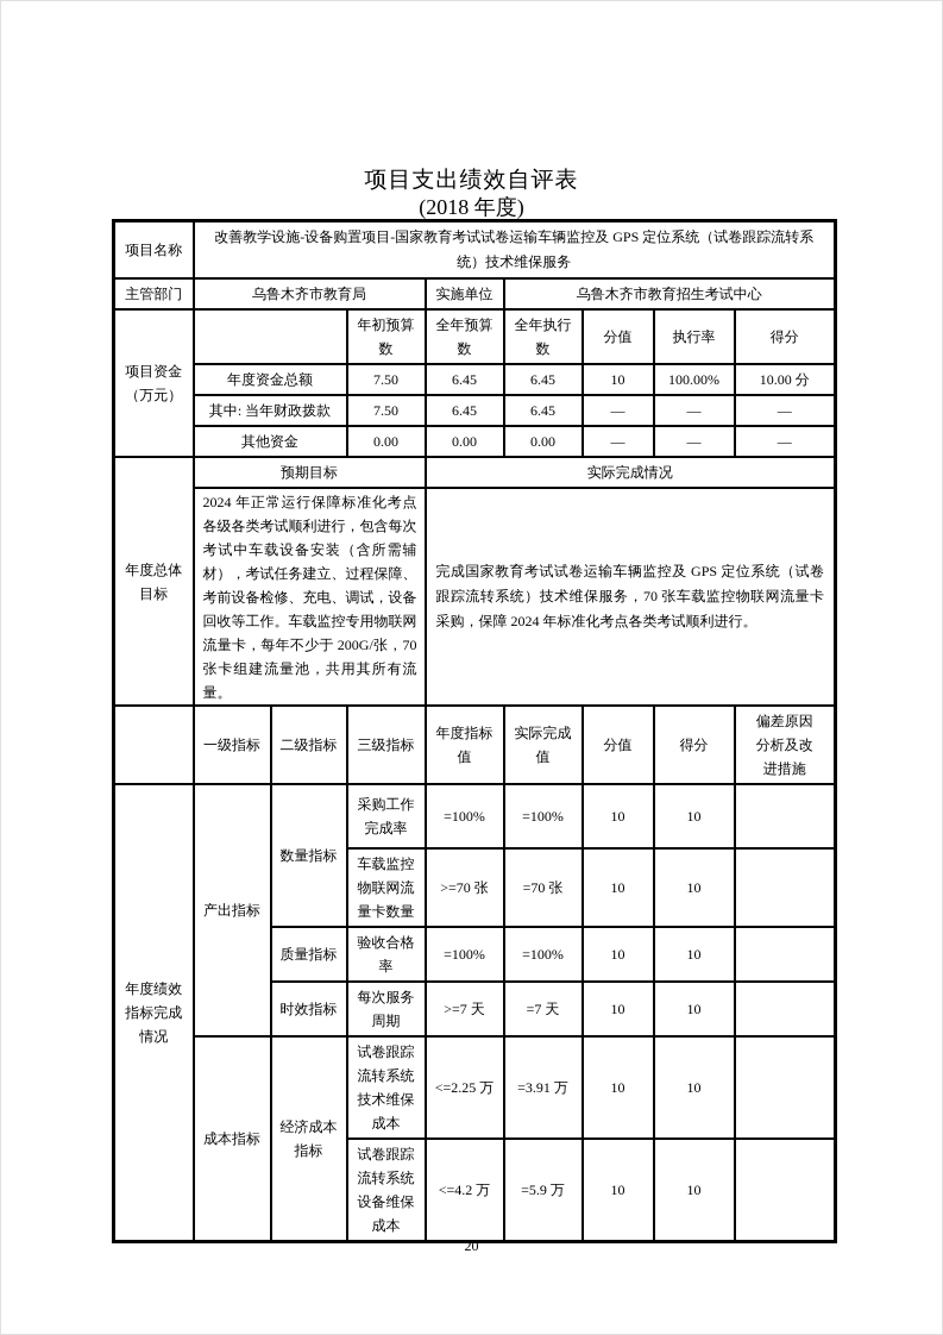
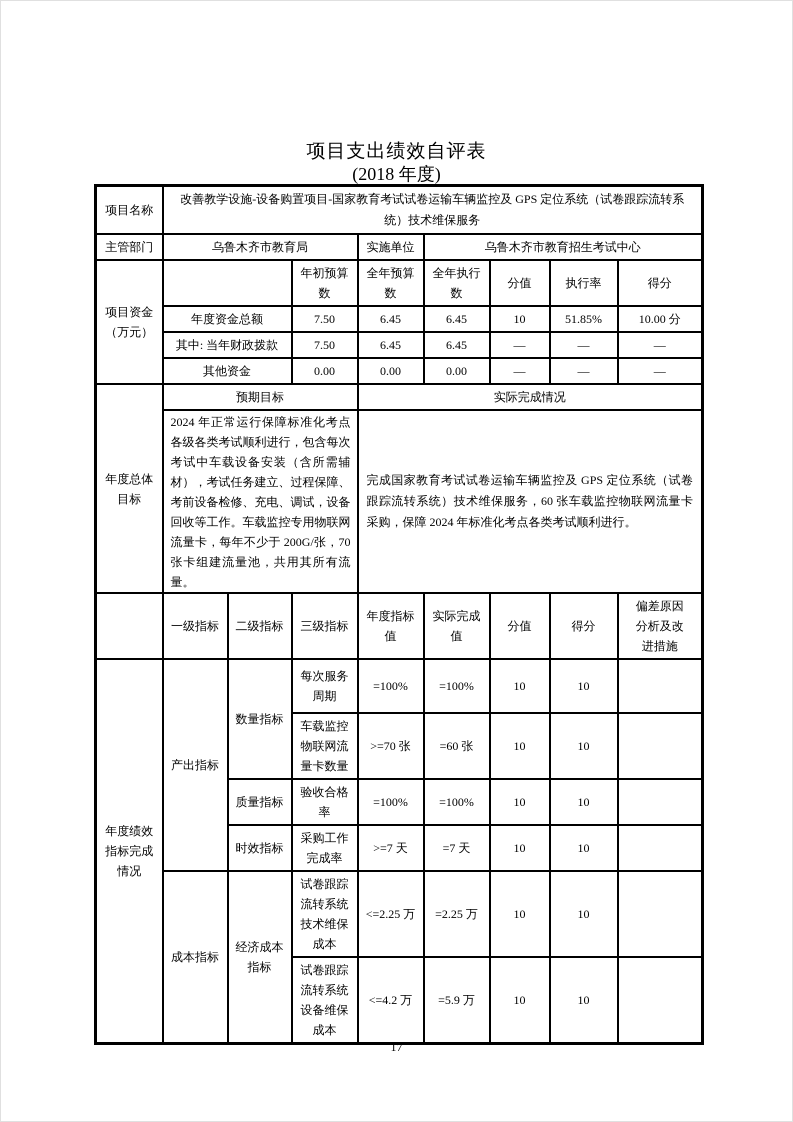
  项目支出绩效自评表
  (2018 年度)
  项目名称	改善教学设施-设备购置项目-国家教育考试试卷运输车辆监控及 GPS 定位系统（试卷跟踪流转系统）技术维保服务
  主管部门	乌鲁木齐市教育局	实施单位	乌鲁木齐市教育招生考试中心
  项目资金（万元）		年初预算数	全年预算数	全年执行数	分值	执行率	得分
- 年度资金总额	7.50	6.45	6.45	10	100.00%	10.00 分
+ 年度资金总额	7.50	6.45	6.45	10	51.85%	10.00 分
  其中: 当年财政拨款	7.50	6.45	6.45	—	—	—
  其他资金	0.00	0.00	0.00	—	—	—
  年度总体目标	预期目标	实际完成情况
- 2024 年正常运行保障标准化考点各级各类考试顺利进行，包含每次考试中车载设备安装（含所需辅材），考试任务建立、过程保障、考前设备检修、充电、调试，设备回收等工作。车载监控专用物联网流量卡，每年不少于 200G/张，70 张卡组建流量池，共用其所有流量。	完成国家教育考试试卷运输车辆监控及 GPS 定位系统（试卷跟踪流转系统）技术维保服务，70 张车载监控物联网流量卡采购，保障 2024 年标准化考点各类考试顺利进行。
+ 2024 年正常运行保障标准化考点各级各类考试顺利进行，包含每次考试中车载设备安装（含所需辅材），考试任务建立、过程保障、考前设备检修、充电、调试，设备回收等工作。车载监控专用物联网流量卡，每年不少于 200G/张，70 张卡组建流量池，共用其所有流量。	完成国家教育考试试卷运输车辆监控及 GPS 定位系统（试卷跟踪流转系统）技术维保服务，60 张车载监控物联网流量卡采购，保障 2024 年标准化考点各类考试顺利进行。
  	一级指标	二级指标	三级指标	年度指标值	实际完成值	分值	得分	偏差原因分析及改进措施
- 年度绩效指标完成情况	产出指标	数量指标	采购工作完成率	=100%	=100%	10	10
+ 年度绩效指标完成情况	产出指标	数量指标	每次服务周期	=100%	=100%	10	10
- 车载监控物联网流量卡数量	>=70 张	=70 张	10	10
+ 车载监控物联网流量卡数量	>=70 张	=60 张	10	10
  质量指标	验收合格率	=100%	=100%	10	10
- 时效指标	每次服务周期	>=7 天	=7 天	10	10
+ 时效指标	采购工作完成率	>=7 天	=7 天	10	10
- 成本指标	经济成本指标	试卷跟踪流转系统技术维保成本	<=2.25 万	=3.91 万	10	10
+ 成本指标	经济成本指标	试卷跟踪流转系统技术维保成本	<=2.25 万	=2.25 万	10	10
  试卷跟踪流转系统设备维保成本	<=4.2 万	=5.9 万	10	10
- 20
+ 17
